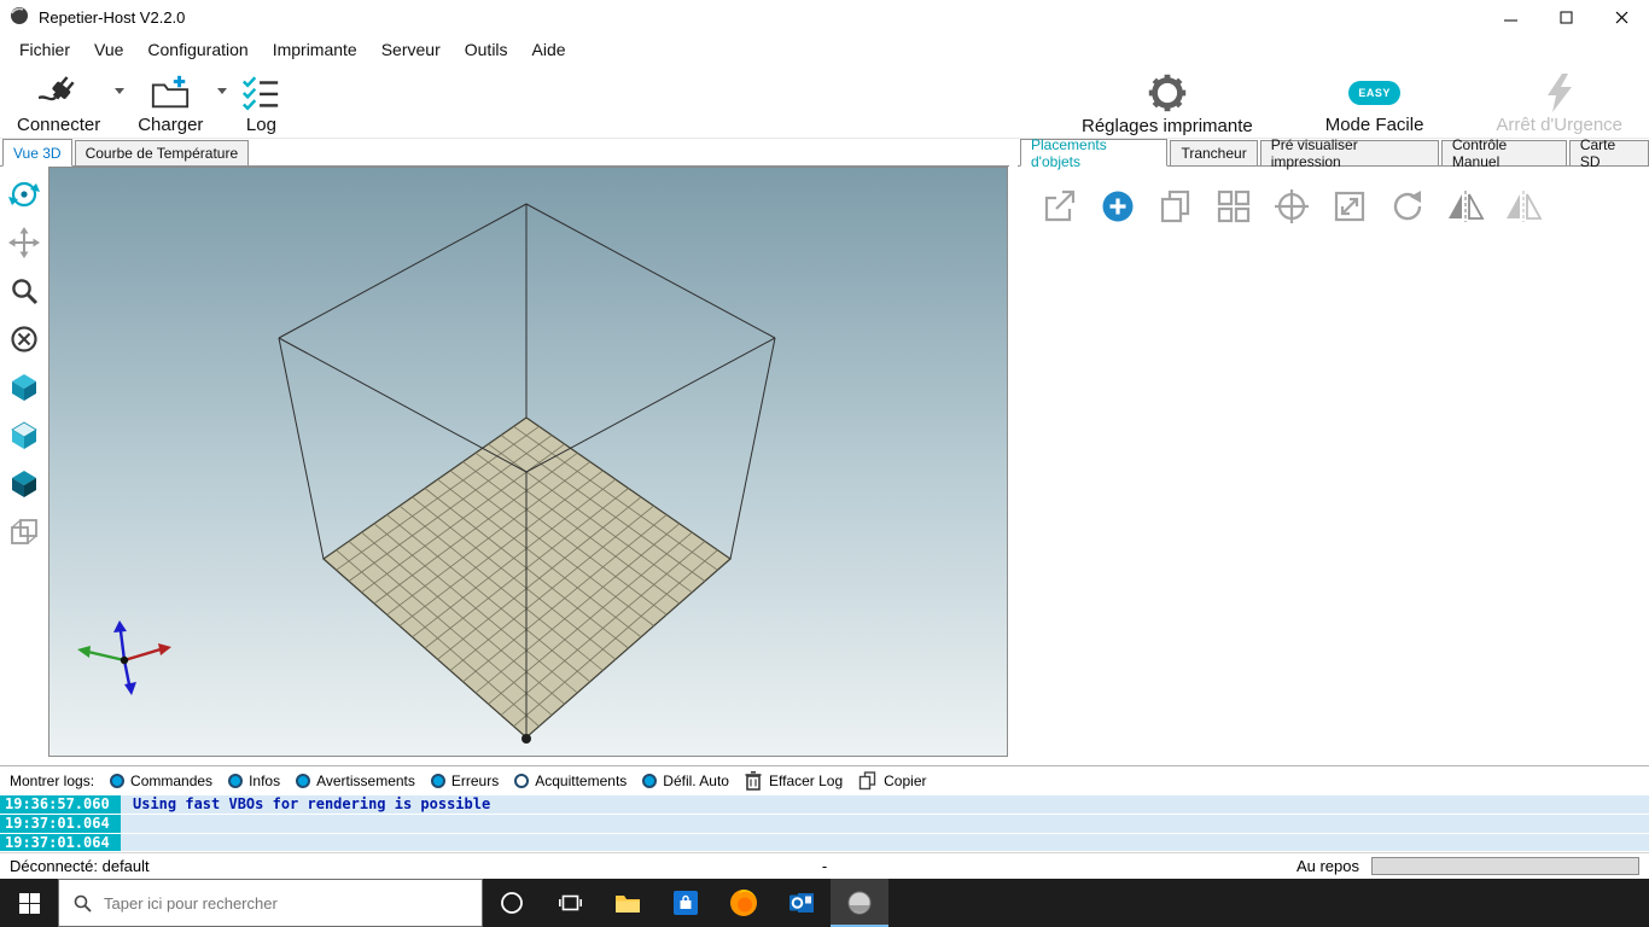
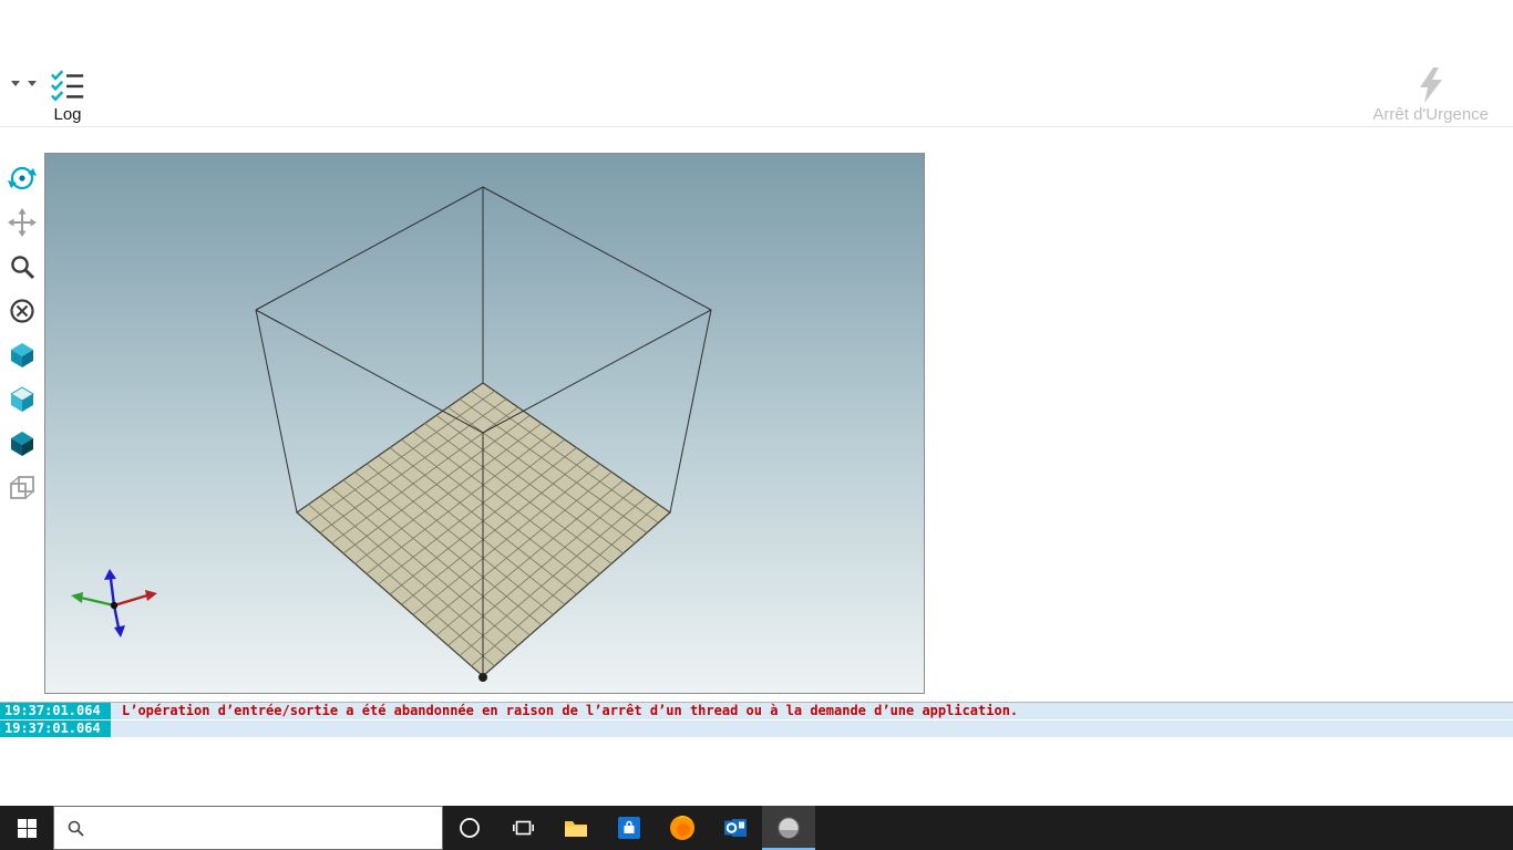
- Repetier-Host V2.2.0
- Fichier
- Vue
- Configuration
- Imprimante
- Serveur
- Outils
- Aide
- Connecter
- Charger
  Log
- Réglages imprimante
- EASY
- Mode Facile
  Arrêt d'Urgence
- Vue 3D
- Courbe de Température
- Placements d'objets
- Trancheur
- Pré visualiser impression
- Contrôle Manuel
- Carte SD
- Montrer logs:
- Commandes
- Infos
- Avertissements
- Erreurs
- Acquittements
- Défil. Auto
- Effacer Log
- Copier
- 19:36:57.060
- Using fast VBOs for rendering is possible
  19:37:01.064
+ L’opération d’entrée/sortie a été abandonnée en raison de l’arrêt d’un thread ou à la demande d’une application.
  19:37:01.064
- Déconnecté: default
- -
- Au repos
- Taper ici pour rechercher
